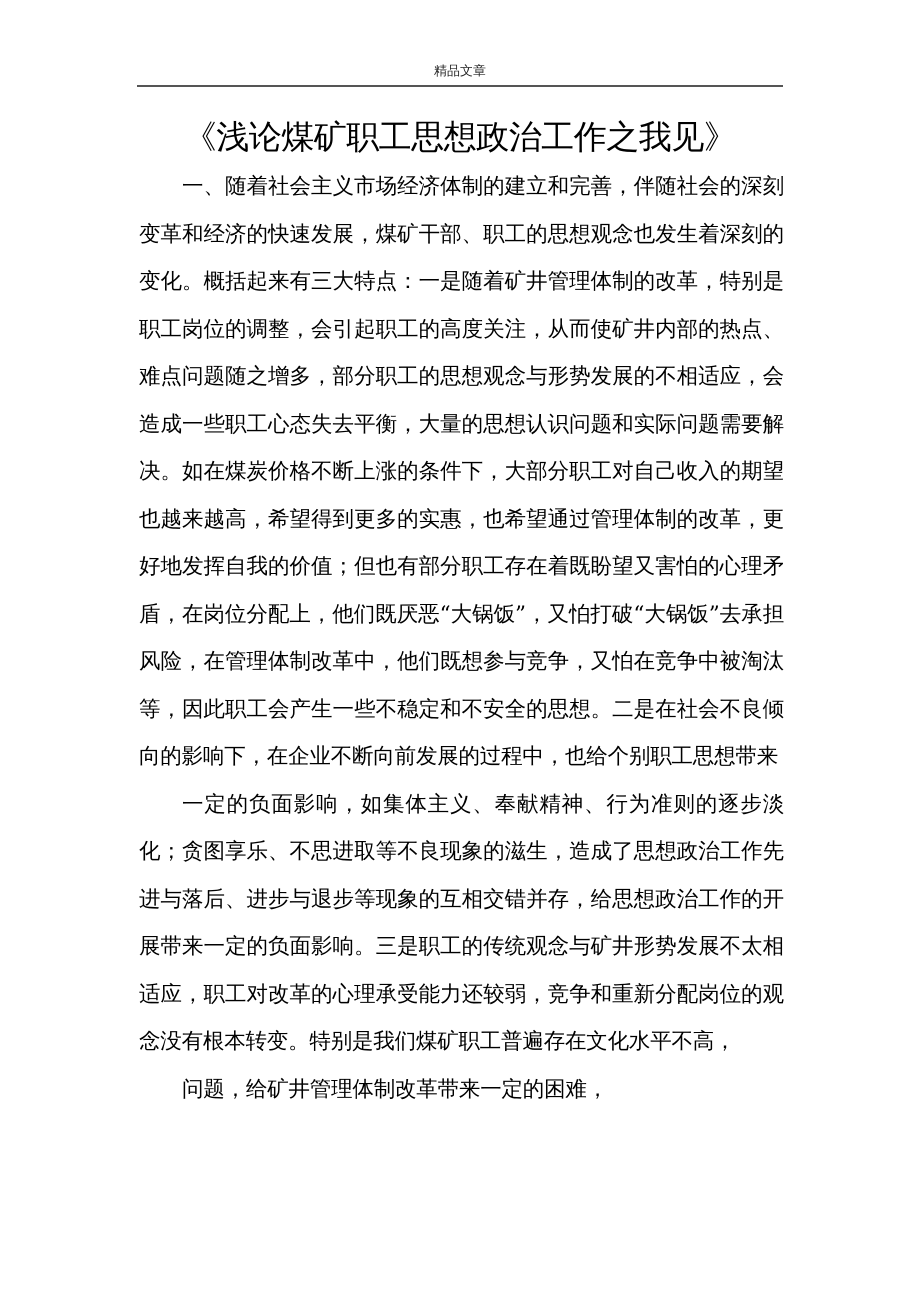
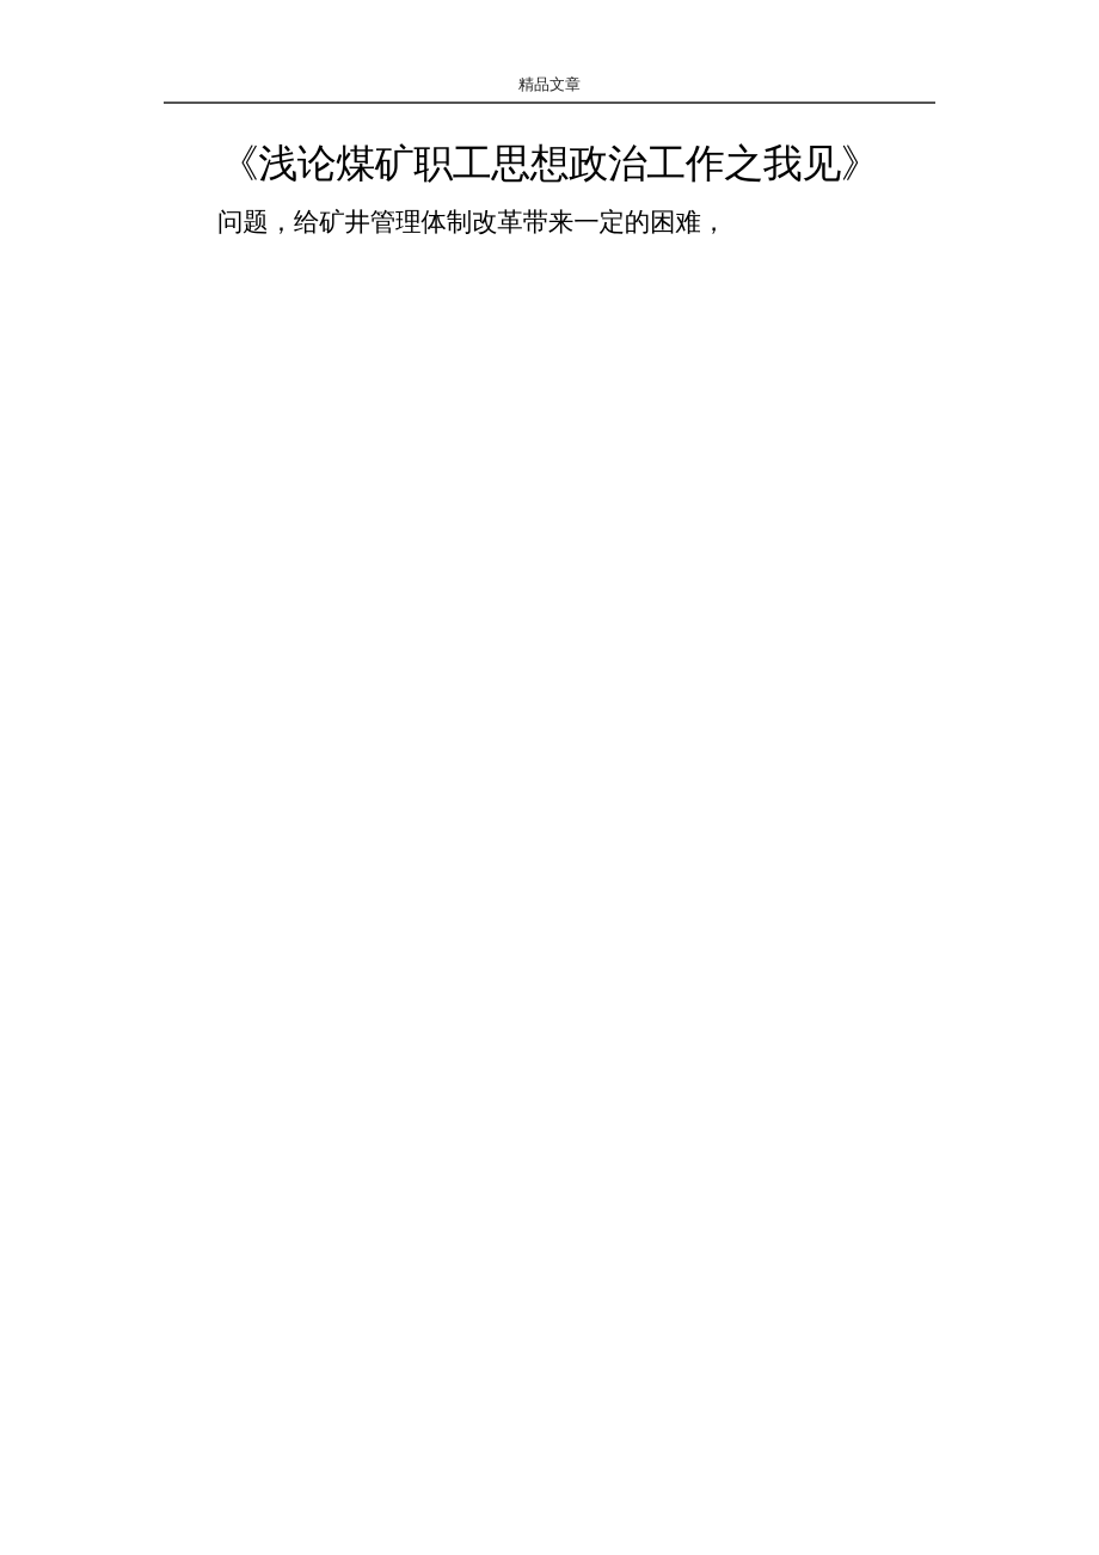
  精品文章
  《浅论煤矿职工思想政治工作之我见》
- 一、随着社会主义市场经济体制的建立和完善，伴随社会的深刻变革和经济的快速发展，煤矿干部、职工的思想观念也发生着深刻的变化。概括起来有三大特点：一是随着矿井管理体制的改革，特别是职工岗位的调整，会引起职工的高度关注，从而使矿井内部的热点、难点问题随之增多，部分职工的思想观念与形势发展的不相适应，会造成一些职工心态失去平衡，大量的思想认识问题和实际问题需要解决。如在煤炭价格不断上涨的条件下，大部分职工对自己收入的期望也越来越高，希望得到更多的实惠，也希望通过管理体制的改革，更好地发挥自我的价值；但也有部分职工存在着既盼望又害怕的心理矛盾，在岗位分配上，他们既厌恶“大锅饭”，又怕打破“大锅饭”去承担风险，在管理体制改革中，他们既想参与竞争，又怕在竞争中被淘汰等，因此职工会产生一些不稳定和不安全的思想。二是在社会不良倾向的影响下，在企业不断向前发展的过程中，也给个别职工思想带来
- 一定的负面影响，如集体主义、奉献精神、行为准则的逐步淡化；贪图享乐、不思进取等不良现象的滋生，造成了思想政治工作先进与落后、进步与退步等现象的互相交错并存，给思想政治工作的开展带来一定的负面影响。三是职工的传统观念与矿井形势发展不太相适应，职工对改革的心理承受能力还较弱，竞争和重新分配岗位的观念没有根本转变。特别是我们煤矿职工普遍存在文化水平不高，
  问题，给矿井管理体制改革带来一定的困难，
